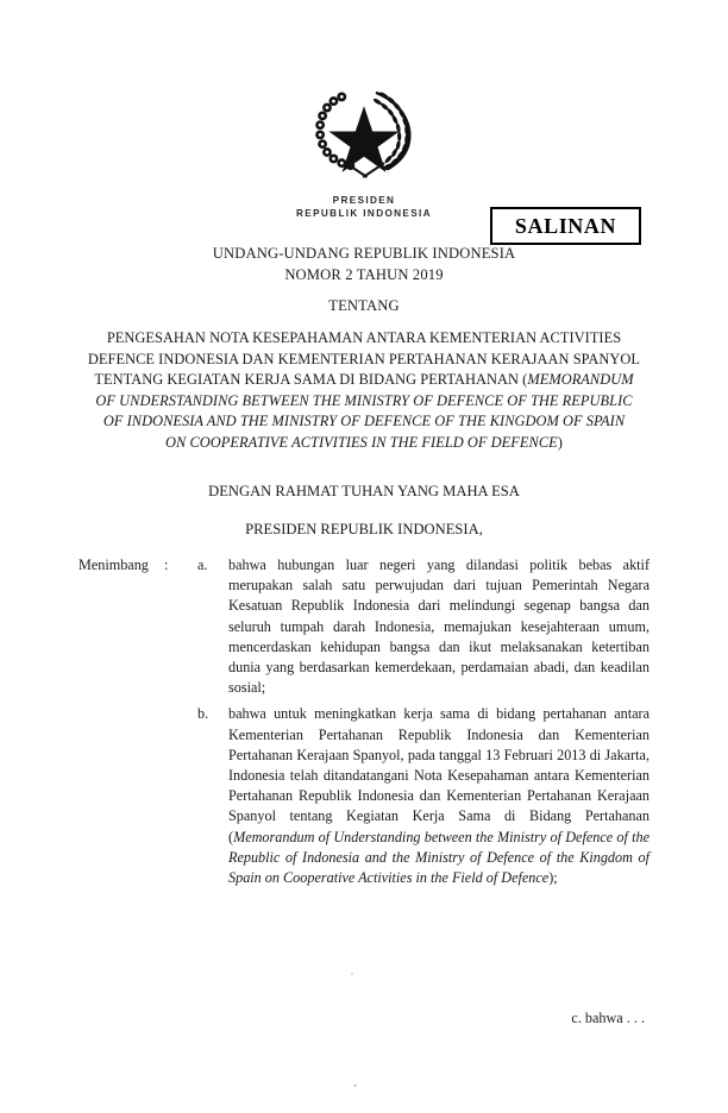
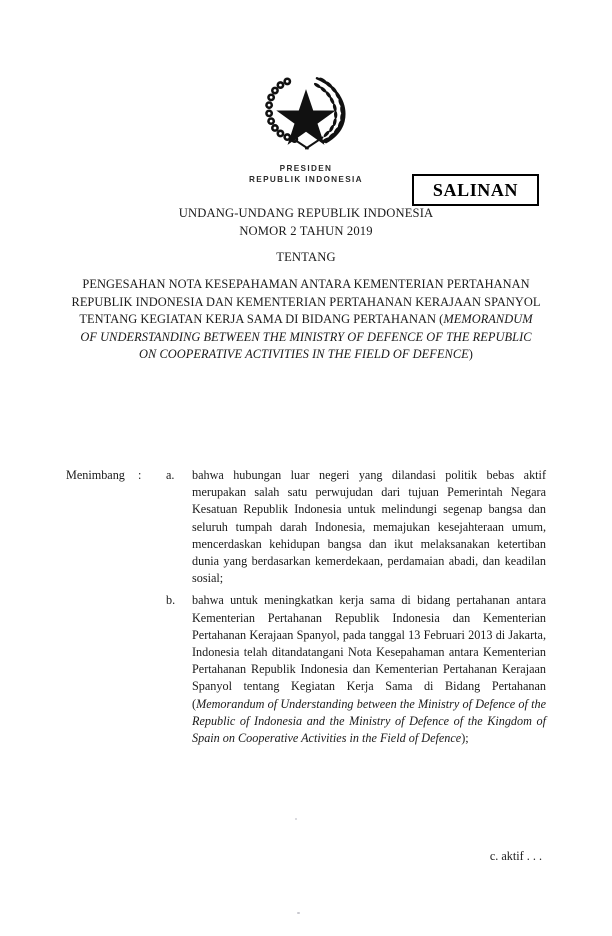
  PRESIDEN
  REPUBLIK INDONESIA
  SALINAN
  UNDANG-UNDANG REPUBLIK INDONESIA
  NOMOR 2 TAHUN 2019
  TENTANG
- PENGESAHAN NOTA KESEPAHAMAN ANTARA KEMENTERIAN ACTIVITIES
+ PENGESAHAN NOTA KESEPAHAMAN ANTARA KEMENTERIAN PERTAHANAN
- DEFENCE INDONESIA DAN KEMENTERIAN PERTAHANAN KERAJAAN SPANYOL
+ REPUBLIK INDONESIA DAN KEMENTERIAN PERTAHANAN KERAJAAN SPANYOL
  TENTANG KEGIATAN KERJA SAMA DI BIDANG PERTAHANAN (MEMORANDUM
  OF UNDERSTANDING BETWEEN THE MINISTRY OF DEFENCE OF THE REPUBLIC
- OF INDONESIA AND THE MINISTRY OF DEFENCE OF THE KINGDOM OF SPAIN
  ON COOPERATIVE ACTIVITIES IN THE FIELD OF DEFENCE)
- DENGAN RAHMAT TUHAN YANG MAHA ESA
- PRESIDEN REPUBLIK INDONESIA,
  Menimbang
  :
  a.
- bahwa hubungan luar negeri yang dilandasi politik bebas aktif merupakan salah satu perwujudan dari tujuan Pemerintah Negara Kesatuan Republik Indonesia dari melindungi segenap bangsa dan seluruh tumpah darah Indonesia, memajukan kesejahteraan umum, mencerdaskan kehidupan bangsa dan ikut melaksanakan ketertiban dunia yang berdasarkan kemerdekaan, perdamaian abadi, dan keadilan sosial;
+ bahwa hubungan luar negeri yang dilandasi politik bebas aktif merupakan salah satu perwujudan dari tujuan Pemerintah Negara Kesatuan Republik Indonesia untuk melindungi segenap bangsa dan seluruh tumpah darah Indonesia, memajukan kesejahteraan umum, mencerdaskan kehidupan bangsa dan ikut melaksanakan ketertiban dunia yang berdasarkan kemerdekaan, perdamaian abadi, dan keadilan sosial;
  b.
  bahwa untuk meningkatkan kerja sama di bidang pertahanan antara Kementerian Pertahanan Republik Indonesia dan Kementerian Pertahanan Kerajaan Spanyol, pada tanggal 13 Februari 2013 di Jakarta, Indonesia telah ditandatangani Nota Kesepahaman antara Kementerian Pertahanan Republik Indonesia dan Kementerian Pertahanan Kerajaan Spanyol tentang Kegiatan Kerja Sama di Bidang Pertahanan (Memorandum of Understanding between the Ministry of Defence of the Republic of Indonesia and the Ministry of Defence of the Kingdom of Spain on Cooperative Activities in the Field of Defence);
- c. bahwa . . .
+ c. aktif . . .
